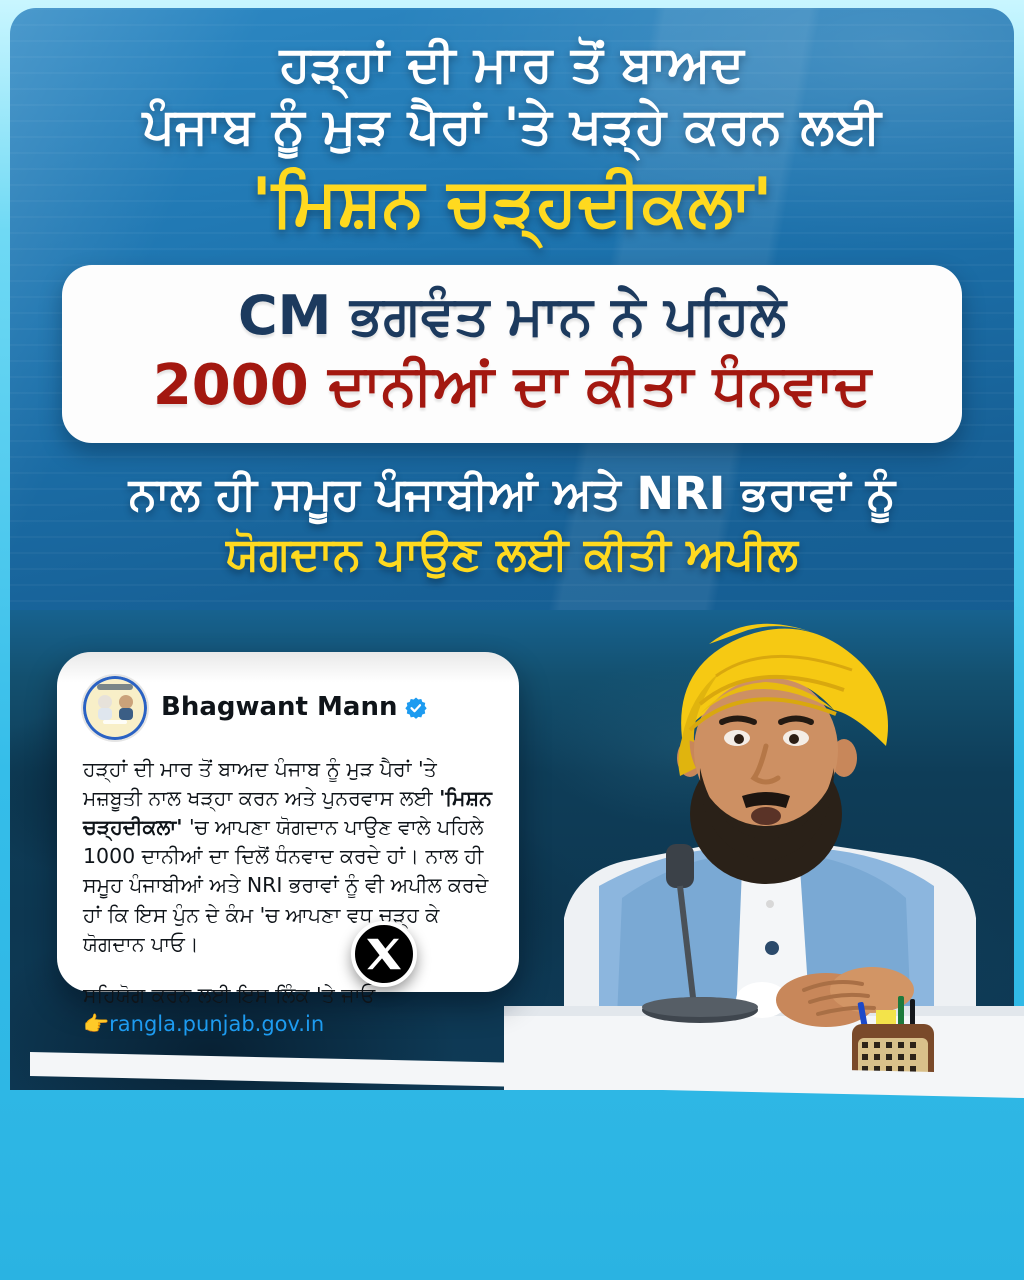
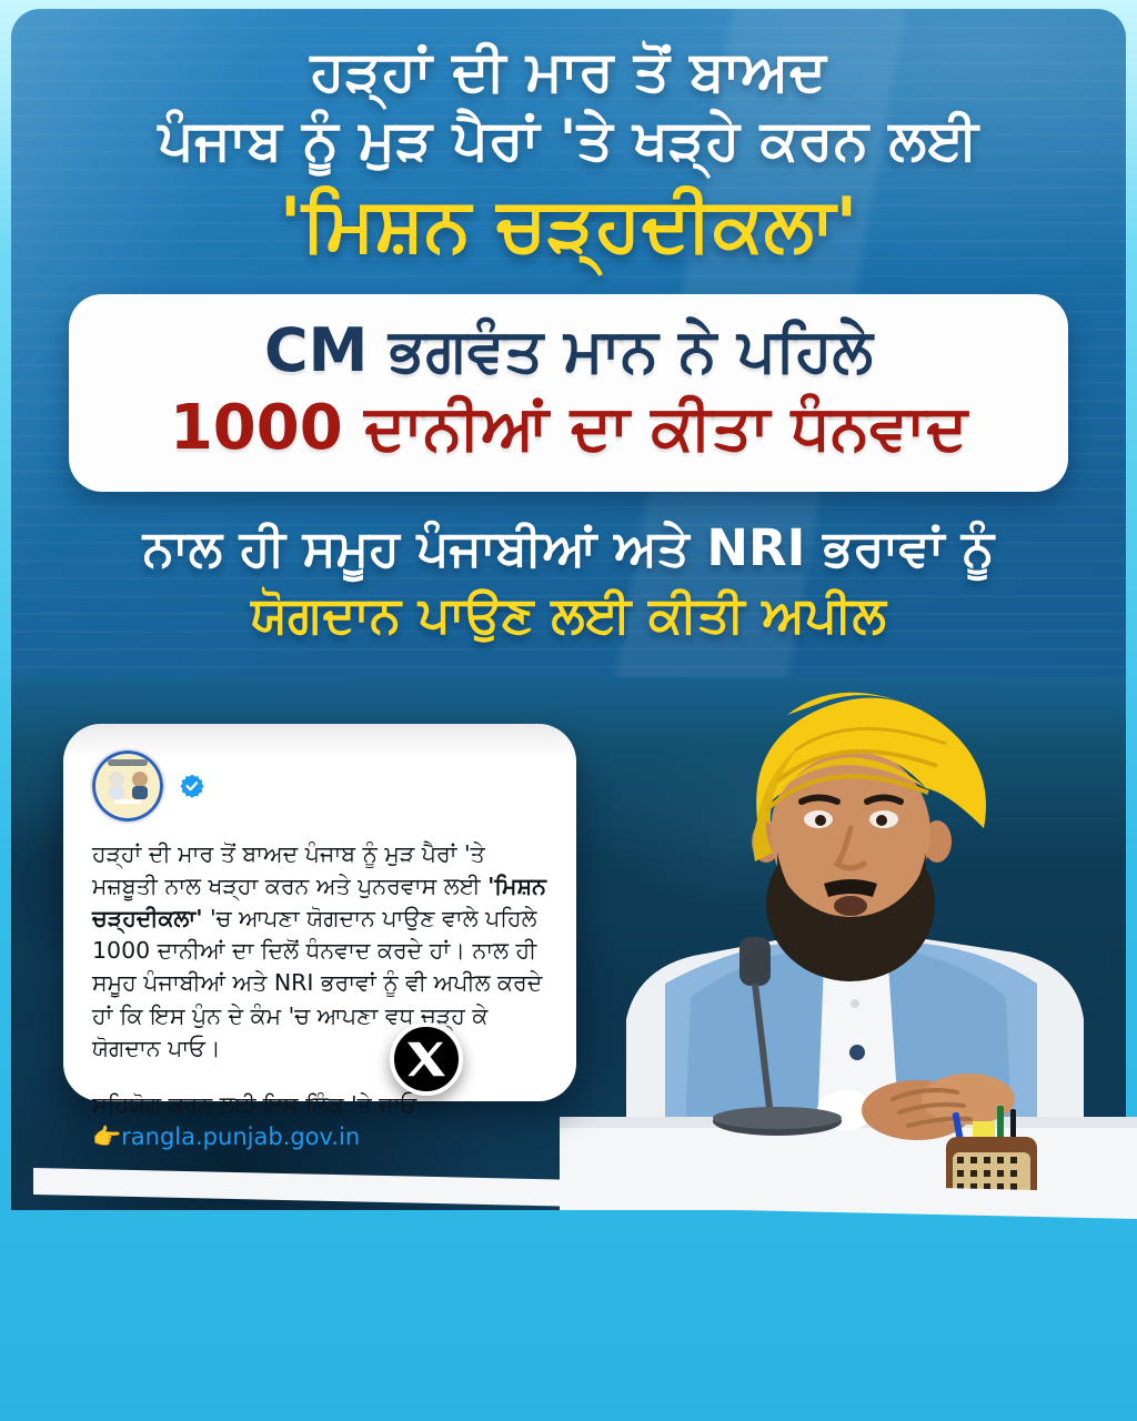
  ਹੜ੍ਹਾਂ ਦੀ ਮਾਰ ਤੋਂ ਬਾਅਦ
  ਪੰਜਾਬ ਨੂੰ ਮੁੜ ਪੈਰਾਂ 'ਤੇ ਖੜ੍ਹੇ ਕਰਨ ਲਈ
  'ਮਿਸ਼ਨ ਚੜ੍ਹਦੀਕਲਾ'
  CM ਭਗਵੰਤ ਮਾਨ ਨੇ ਪਹਿਲੇ
- 2000 ਦਾਨੀਆਂ ਦਾ ਕੀਤਾ ਧੰਨਵਾਦ
+ 1000 ਦਾਨੀਆਂ ਦਾ ਕੀਤਾ ਧੰਨਵਾਦ
  ਨਾਲ ਹੀ ਸਮੂਹ ਪੰਜਾਬੀਆਂ ਅਤੇ NRI ਭਰਾਵਾਂ ਨੂੰ
  ਯੋਗਦਾਨ ਪਾਉਣ ਲਈ ਕੀਤੀ ਅਪੀਲ
- Bhagwant Mann
  ਹੜ੍ਹਾਂ ਦੀ ਮਾਰ ਤੋਂ ਬਾਅਦ ਪੰਜਾਬ ਨੂੰ ਮੁੜ ਪੈਰਾਂ 'ਤੇ ਮਜ਼ਬੂਤੀ ਨਾਲ ਖੜ੍ਹਾ ਕਰਨ ਅਤੇ ਪੁਨਰਵਾਸ ਲਈ 'ਮਿਸ਼ਨ ਚੜ੍ਹਦੀਕਲਾ' 'ਚ ਆਪਣਾ ਯੋਗਦਾਨ ਪਾਉਣ ਵਾਲੇ ਪਹਿਲੇ 1000 ਦਾਨੀਆਂ ਦਾ ਦਿਲੋਂ ਧੰਨਵਾਦ ਕਰਦੇ ਹਾਂ। ਨਾਲ ਹੀ ਸਮੂਹ ਪੰਜਾਬੀਆਂ ਅਤੇ NRI ਭਰਾਵਾਂ ਨੂੰ ਵੀ ਅਪੀਲ ਕਰਦੇ ਹਾਂ ਕਿ ਇਸ ਪੁੰਨ ਦੇ ਕੰਮ 'ਚ ਆਪਣਾ ਵਧ ਚੜ੍ਹ ਕੇ ਯੋਗਦਾਨ ਪਾਓ।
  ਸਹਿਯੋਗ ਕਰਨ ਲਈ ਇਸ ਲਿੰਕ 'ਤੇ ਜਾਓ
  👉rangla.punjab.gov.in
